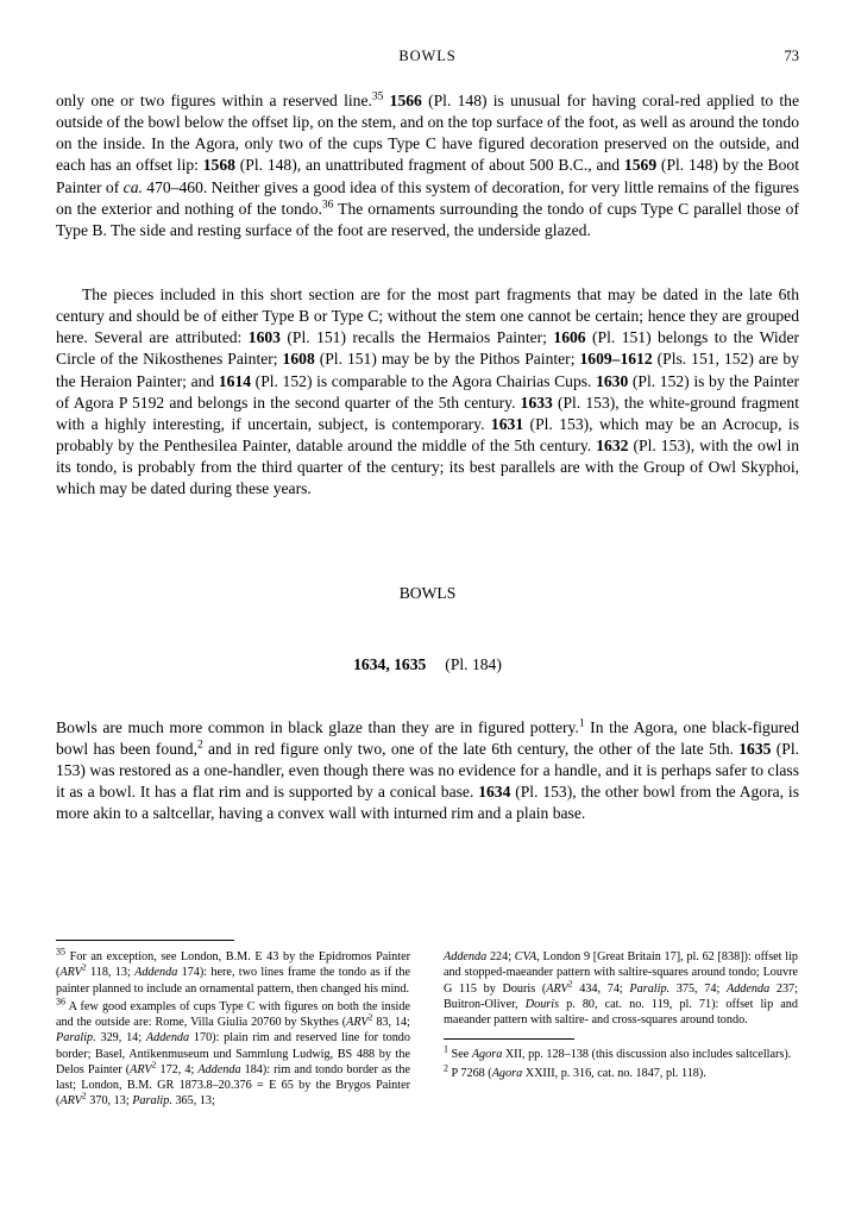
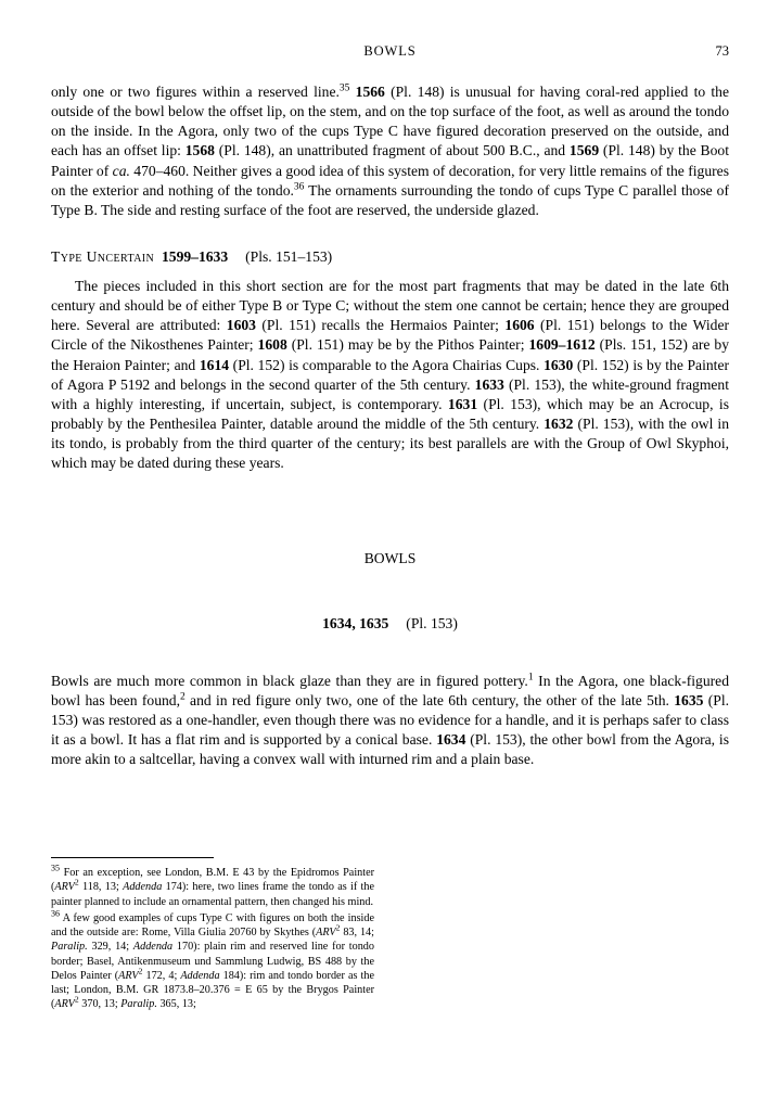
  BOWLS
  73
  only one or two figures within a reserved line.35 1566 (Pl. 148) is unusual for having coral-red applied to the outside of the bowl below the offset lip, on the stem, and on the top surface of the foot, as well as around the tondo on the inside. In the Agora, only two of the cups Type C have figured decoration preserved on the outside, and each has an offset lip: 1568 (Pl. 148), an unattributed fragment of about 500 B.C., and 1569 (Pl. 148) by the Boot Painter of ca. 470–460. Neither gives a good idea of this system of decoration, for very little remains of the figures on the exterior and nothing of the tondo.36 The ornaments surrounding the tondo of cups Type C parallel those of Type B. The side and resting surface of the foot are reserved, the underside glazed.
+ Type Uncertain 1599–1633 (Pls. 151–153)
  The pieces included in this short section are for the most part fragments that may be dated in the late 6th century and should be of either Type B or Type C; without the stem one cannot be certain; hence they are grouped here. Several are attributed: 1603 (Pl. 151) recalls the Hermaios Painter; 1606 (Pl. 151) belongs to the Wider Circle of the Nikosthenes Painter; 1608 (Pl. 151) may be by the Pithos Painter; 1609–1612 (Pls. 151, 152) are by the Heraion Painter; and 1614 (Pl. 152) is comparable to the Agora Chairias Cups. 1630 (Pl. 152) is by the Painter of Agora P 5192 and belongs in the second quarter of the 5th century. 1633 (Pl. 153), the white-ground fragment with a highly interesting, if uncertain, subject, is contemporary. 1631 (Pl. 153), which may be an Acrocup, is probably by the Penthesilea Painter, datable around the middle of the 5th century. 1632 (Pl. 153), with the owl in its tondo, is probably from the third quarter of the century; its best parallels are with the Group of Owl Skyphoi, which may be dated during these years.
  BOWLS
- 1634, 1635 (Pl. 184)
+ 1634, 1635 (Pl. 153)
  Bowls are much more common in black glaze than they are in figured pottery.1 In the Agora, one black-figured bowl has been found,2 and in red figure only two, one of the late 6th century, the other of the late 5th. 1635 (Pl. 153) was restored as a one-handler, even though there was no evidence for a handle, and it is perhaps safer to class it as a bowl. It has a flat rim and is supported by a conical base. 1634 (Pl. 153), the other bowl from the Agora, is more akin to a saltcellar, having a convex wall with inturned rim and a plain base.
  35 For an exception, see London, B.M. E 43 by the Epidromos Painter (ARV2 118, 13; Addenda 174): here, two lines frame the tondo as if the painter planned to include an ornamental pattern, then changed his mind.
  36 A few good examples of cups Type C with figures on both the inside and the outside are: Rome, Villa Giulia 20760 by Skythes (ARV2 83, 14; Paralip. 329, 14; Addenda 170): plain rim and reserved line for tondo border; Basel, Antikenmuseum und Sammlung Ludwig, BS 488 by the Delos Painter (ARV2 172, 4; Addenda 184): rim and tondo border as the last; London, B.M. GR 1873.8–20.376 = E 65 by the Brygos Painter (ARV2 370, 13; Paralip. 365, 13;
- Addenda 224; CVA, London 9 [Great Britain 17], pl. 62 [838]): offset lip and stopped-maeander pattern with saltire-squares around tondo; Louvre G 115 by Douris (ARV2 434, 74; Paralip. 375, 74; Addenda 237; Buitron-Oliver, Douris p. 80, cat. no. 119, pl. 71): offset lip and maeander pattern with saltire- and cross-squares around tondo.
- 1 See Agora XII, pp. 128–138 (this discussion also includes saltcellars).
- 2 P 7268 (Agora XXIII, p. 316, cat. no. 1847, pl. 118).
